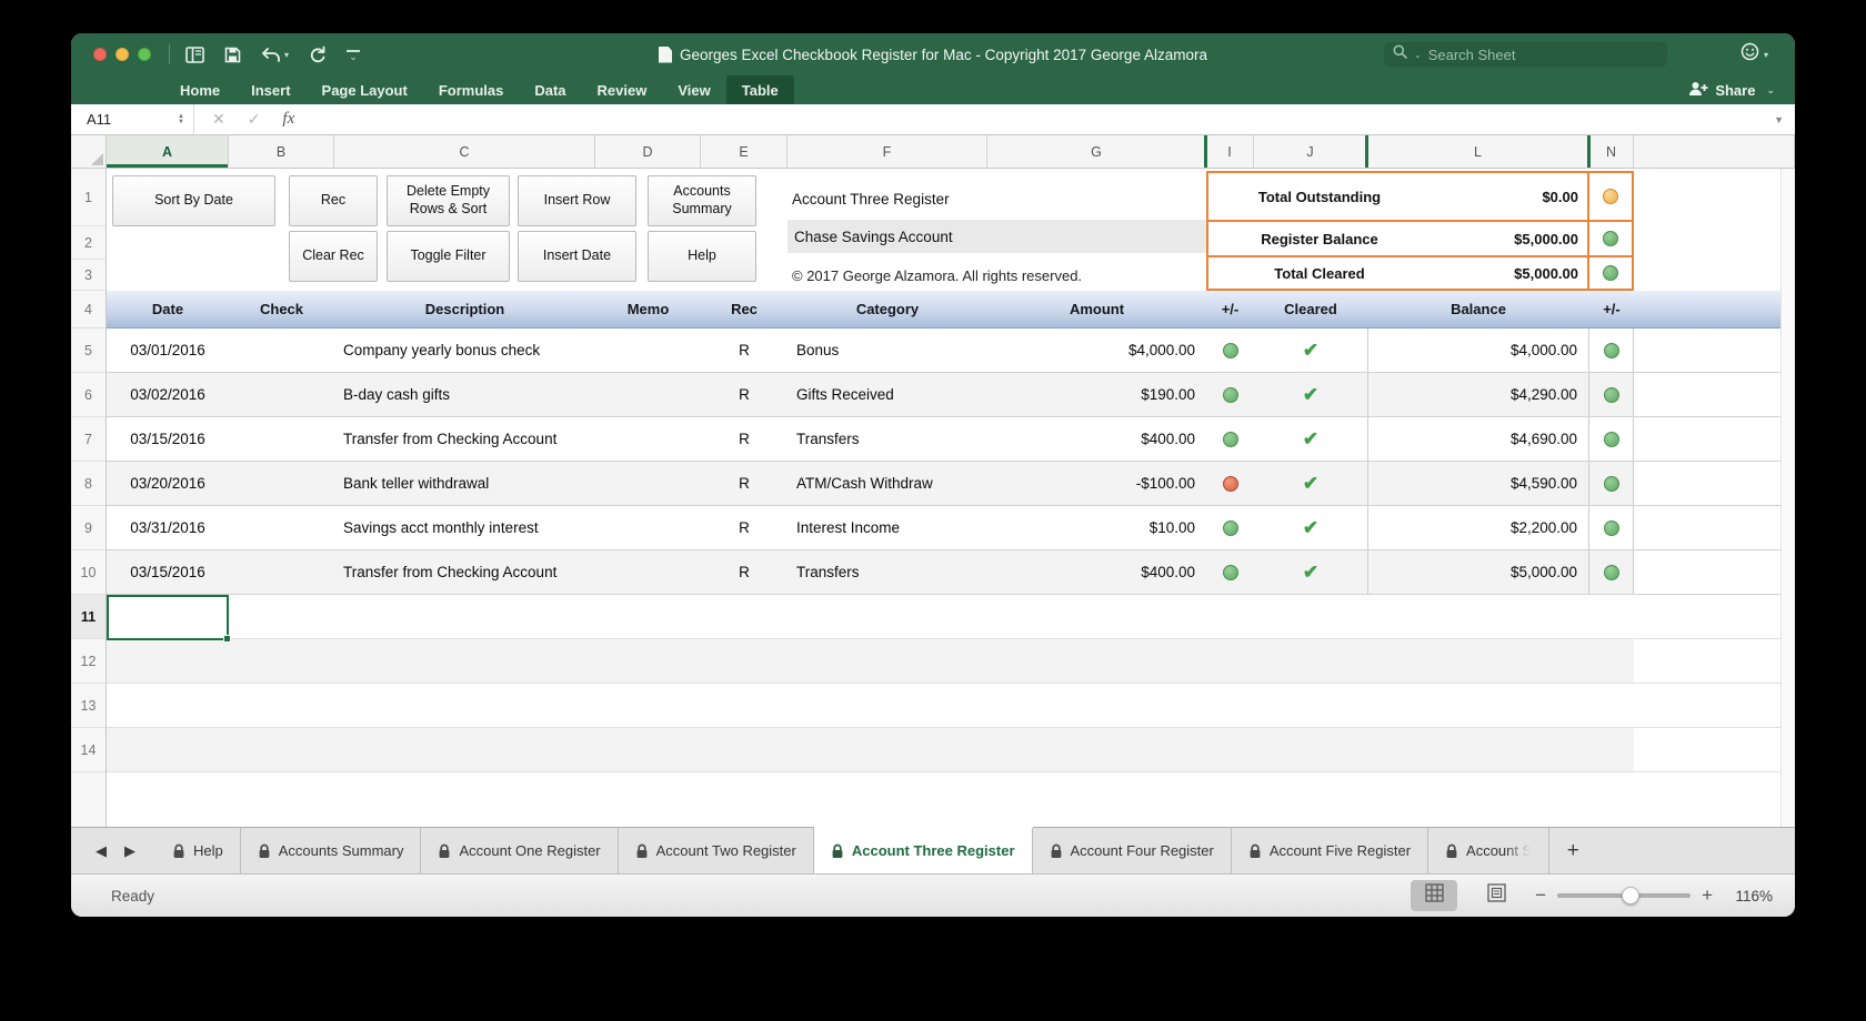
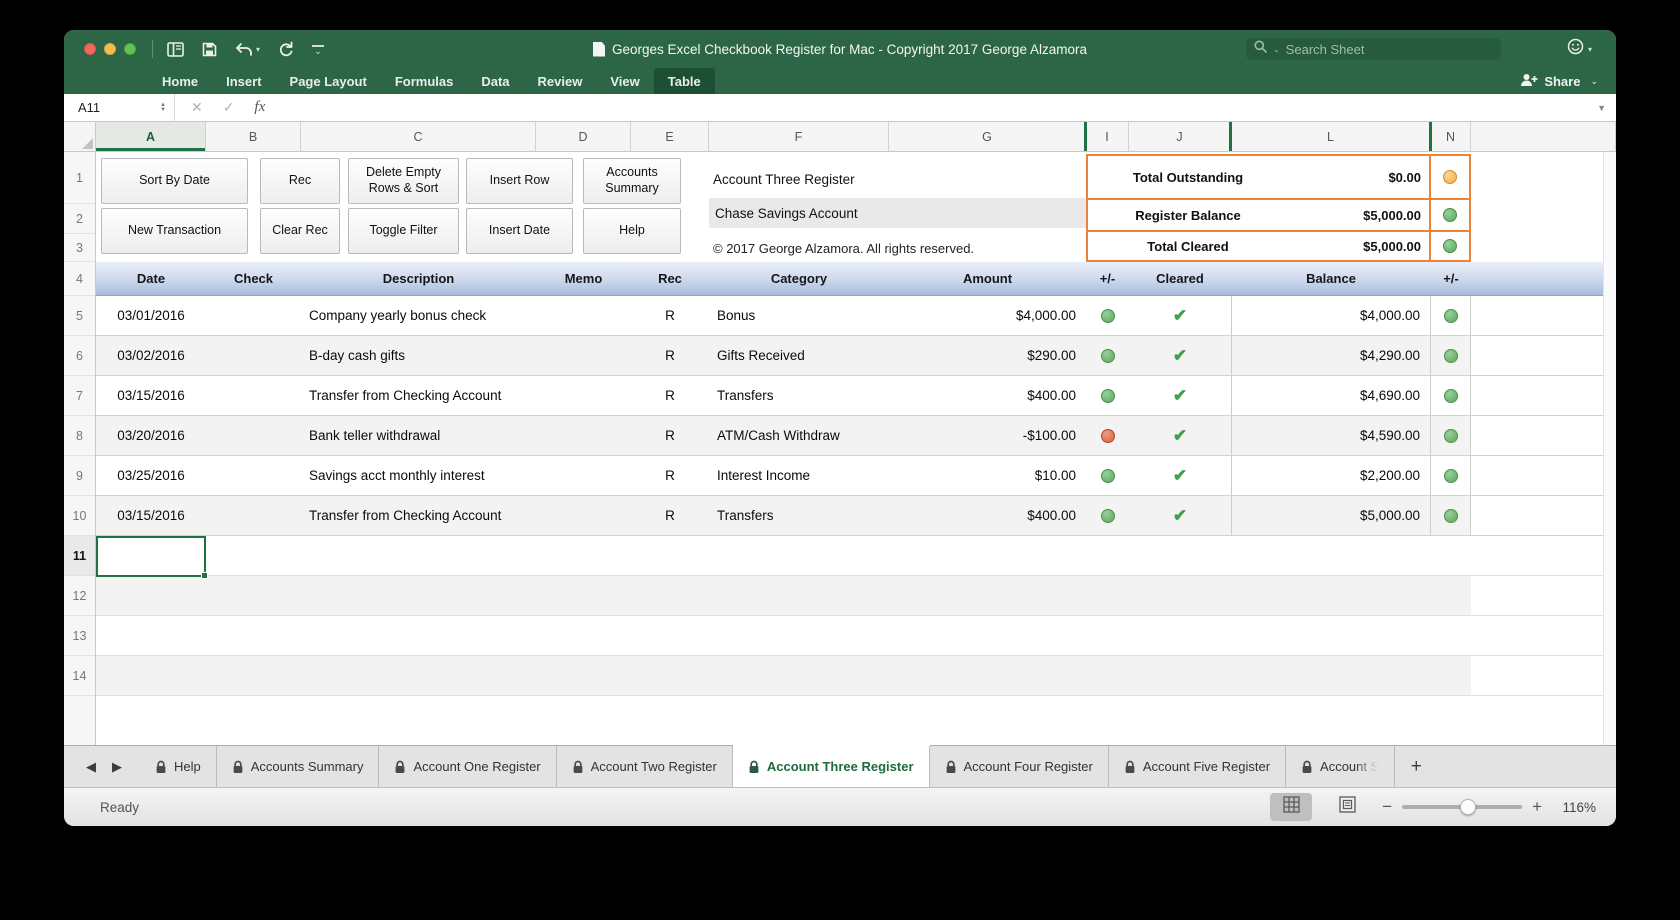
  ▾
  ⌄
  Georges Excel Checkbook Register for Mac - Copyright 2017 George Alzamora
  ⌄
  Search Sheet
  ▾
  Home
  Insert
  Page Layout
  Formulas
  Data
  Review
  View
  Table
  Share
  ⌄
  A11
  ✕
  ✓
  fx
  ▼
  A
  B
  C
  D
  E
  F
  G
  I
  J
  L
  N
  1
  2
  3
  4
  5
  6
  7
  8
  9
  10
  11
  12
  13
  14
  Sort By Date
  Rec
  Delete Empty Rows & Sort
  Insert Row
  Accounts Summary
+ New Transaction
  Clear Rec
  Toggle Filter
  Insert Date
  Help
  Account Three Register
  Chase Savings Account
  © 2017 George Alzamora. All rights reserved.
  Total Outstanding
  $0.00
  Register Balance
  $5,000.00
  Total Cleared
  $5,000.00
  Date
  Check
  Description
  Memo
  Rec
  Category
  Amount
  +/-
  Cleared
  Balance
  +/-
  03/01/2016
  Company yearly bonus check
  R
  Bonus
  $4,000.00
  ✔
  $4,000.00
  03/02/2016
  B-day cash gifts
  R
  Gifts Received
- $190.00
+ $290.00
  ✔
  $4,290.00
  03/15/2016
  Transfer from Checking Account
  R
  Transfers
  $400.00
  ✔
  $4,690.00
  03/20/2016
  Bank teller withdrawal
  R
  ATM/Cash Withdraw
  -$100.00
  ✔
  $4,590.00
- 03/31/2016
+ 03/25/2016
  Savings acct monthly interest
  R
  Interest Income
  $10.00
  ✔
  $2,200.00
  03/15/2016
  Transfer from Checking Account
  R
  Transfers
  $400.00
  ✔
  $5,000.00
  ◀
  ▶
  Help
  Accounts Summary
  Account One Register
  Account Two Register
  Account Three Register
  Account Four Register
  Account Five Register
  Account S
  +
  Ready
  −
  +
  116%
